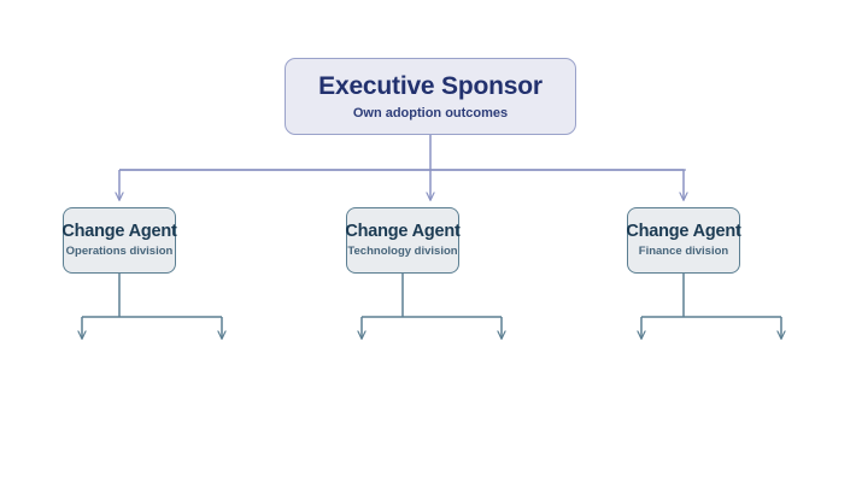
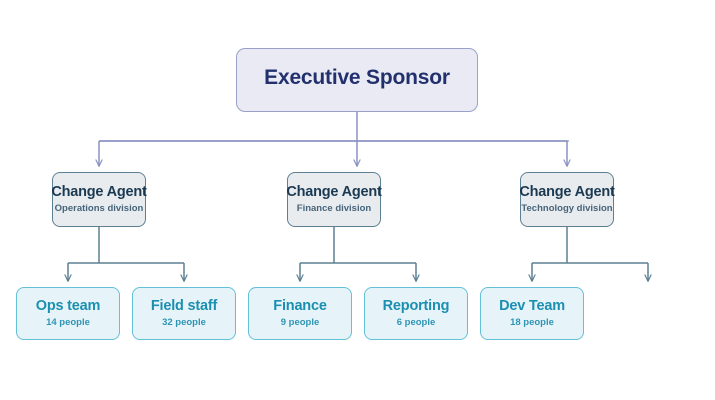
  Executive Sponsor
- Own adoption outcomes
  Change Agent
  Operations division
  Change Agent
- Technology division
+ Finance division
  Change Agent
- Finance division
+ Technology division
+ Ops team
+ 14 people
+ Field staff
+ 32 people
+ Finance
+ 9 people
+ Reporting
+ 6 people
+ Dev Team
+ 18 people
